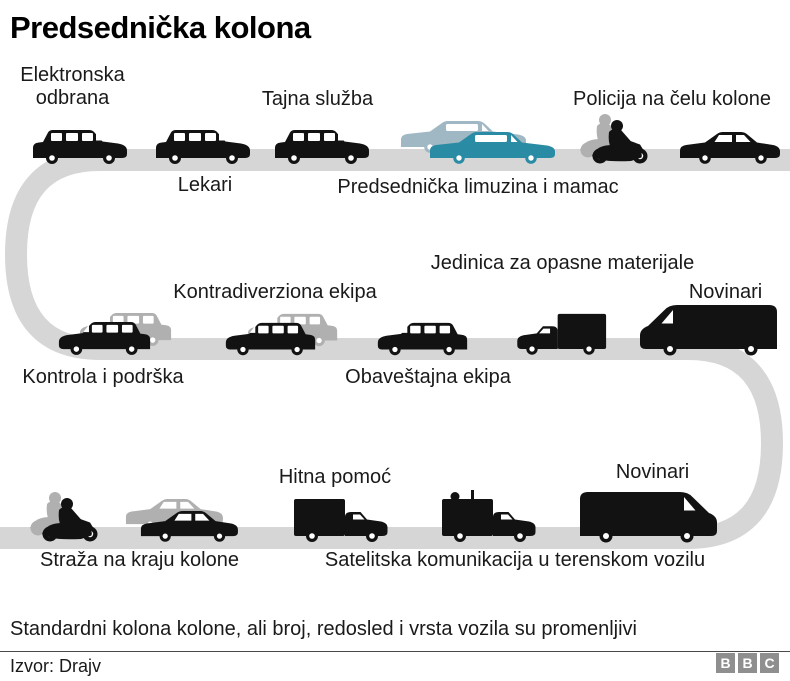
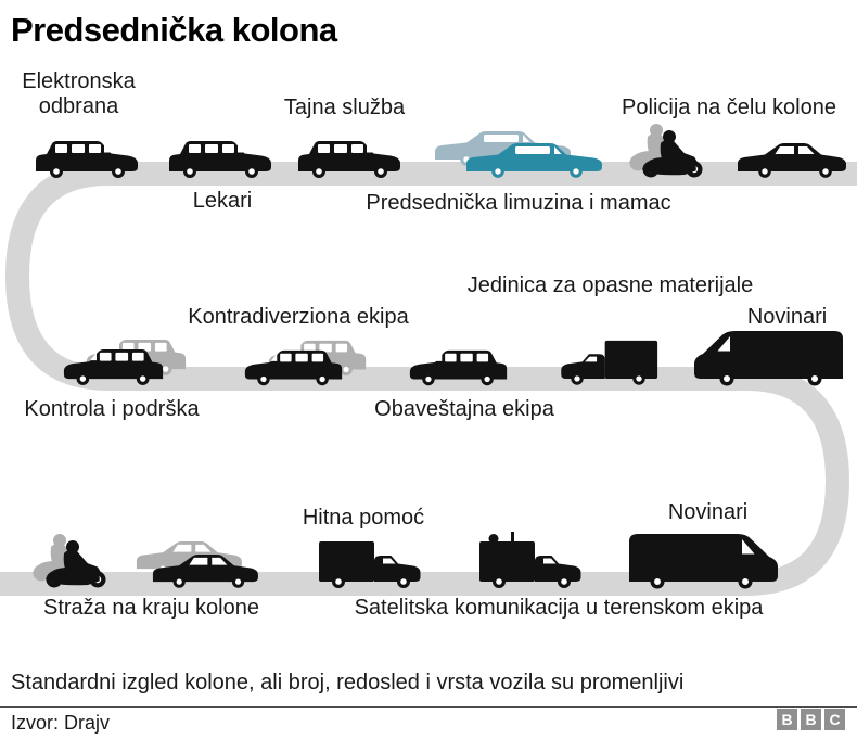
  Predsednička kolona
  Elektronska odbrana
  Tajna služba
  Policija na čelu kolone
  Lekari
  Predsednička limuzina i mamac
  Jedinica za opasne materijale
  Kontradiverziona ekipa
  Novinari
  Kontrola i podrška
  Obaveštajna ekipa
  Hitna pomoć
  Novinari
  Straža na kraju kolone
- Satelitska komunikacija u terenskom vozilu
+ Satelitska komunikacija u terenskom ekipa
- Standardni kolona kolone, ali broj, redosled i vrsta vozila su promenljivi
+ Standardni izgled kolone, ali broj, redosled i vrsta vozila su promenljivi
  Izvor: Drajv
  B
  B
  C
